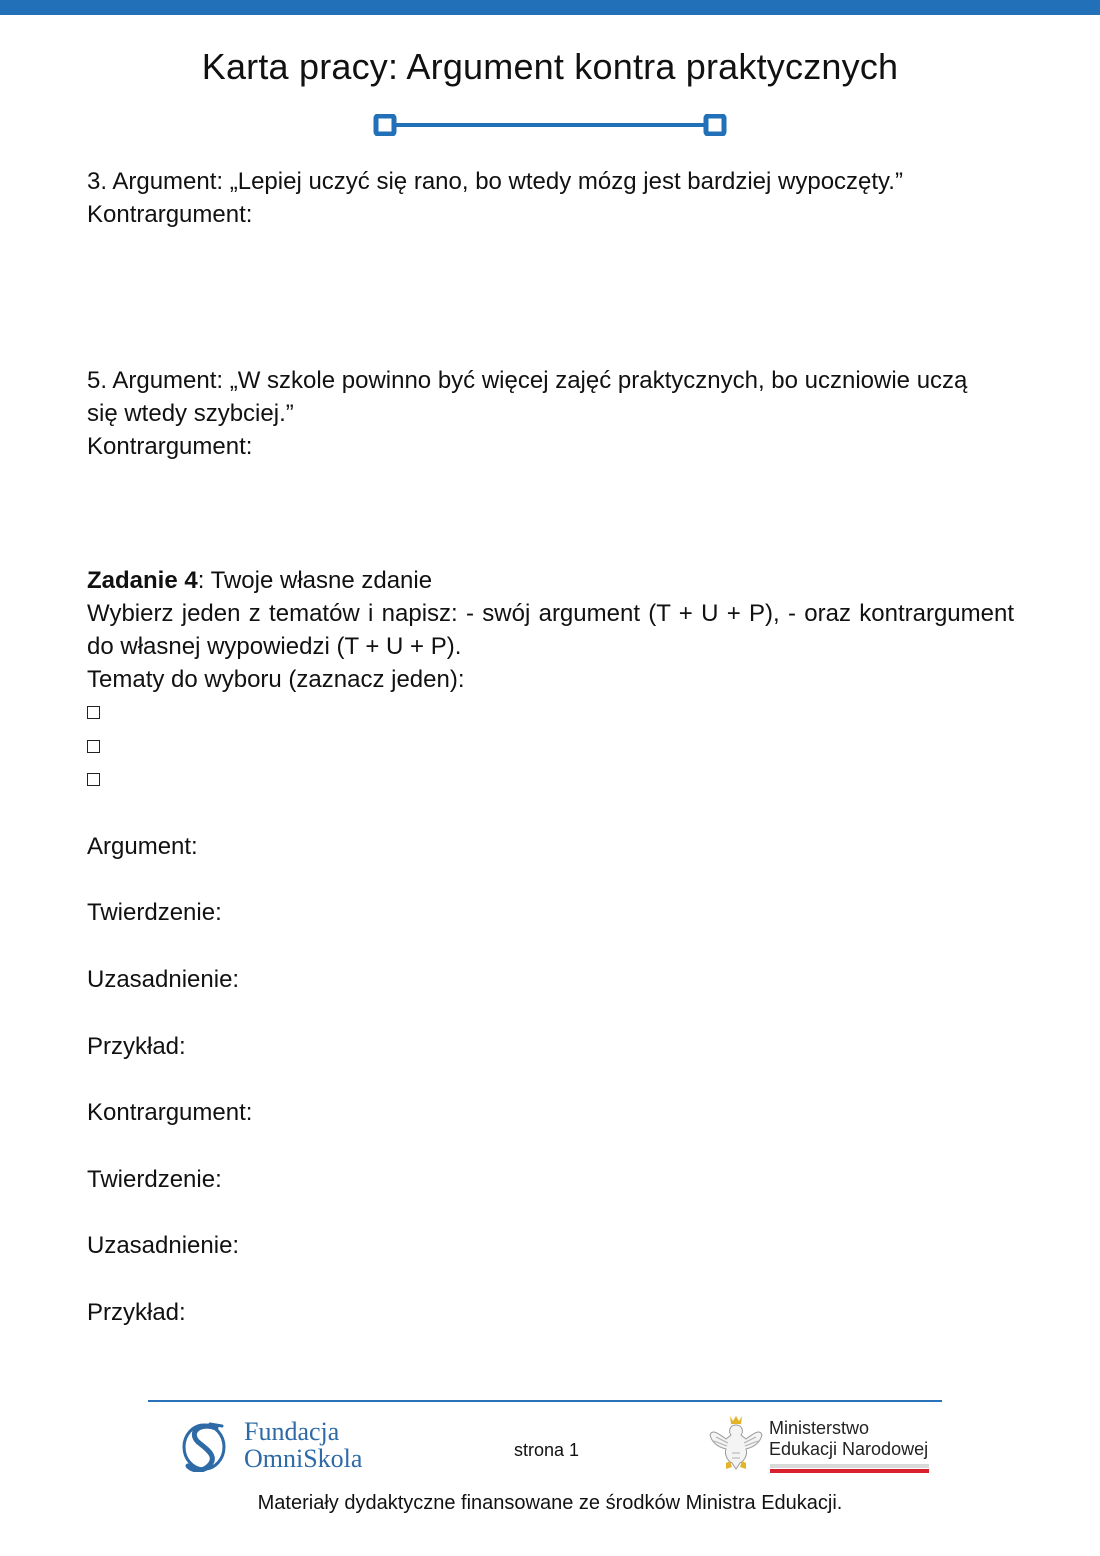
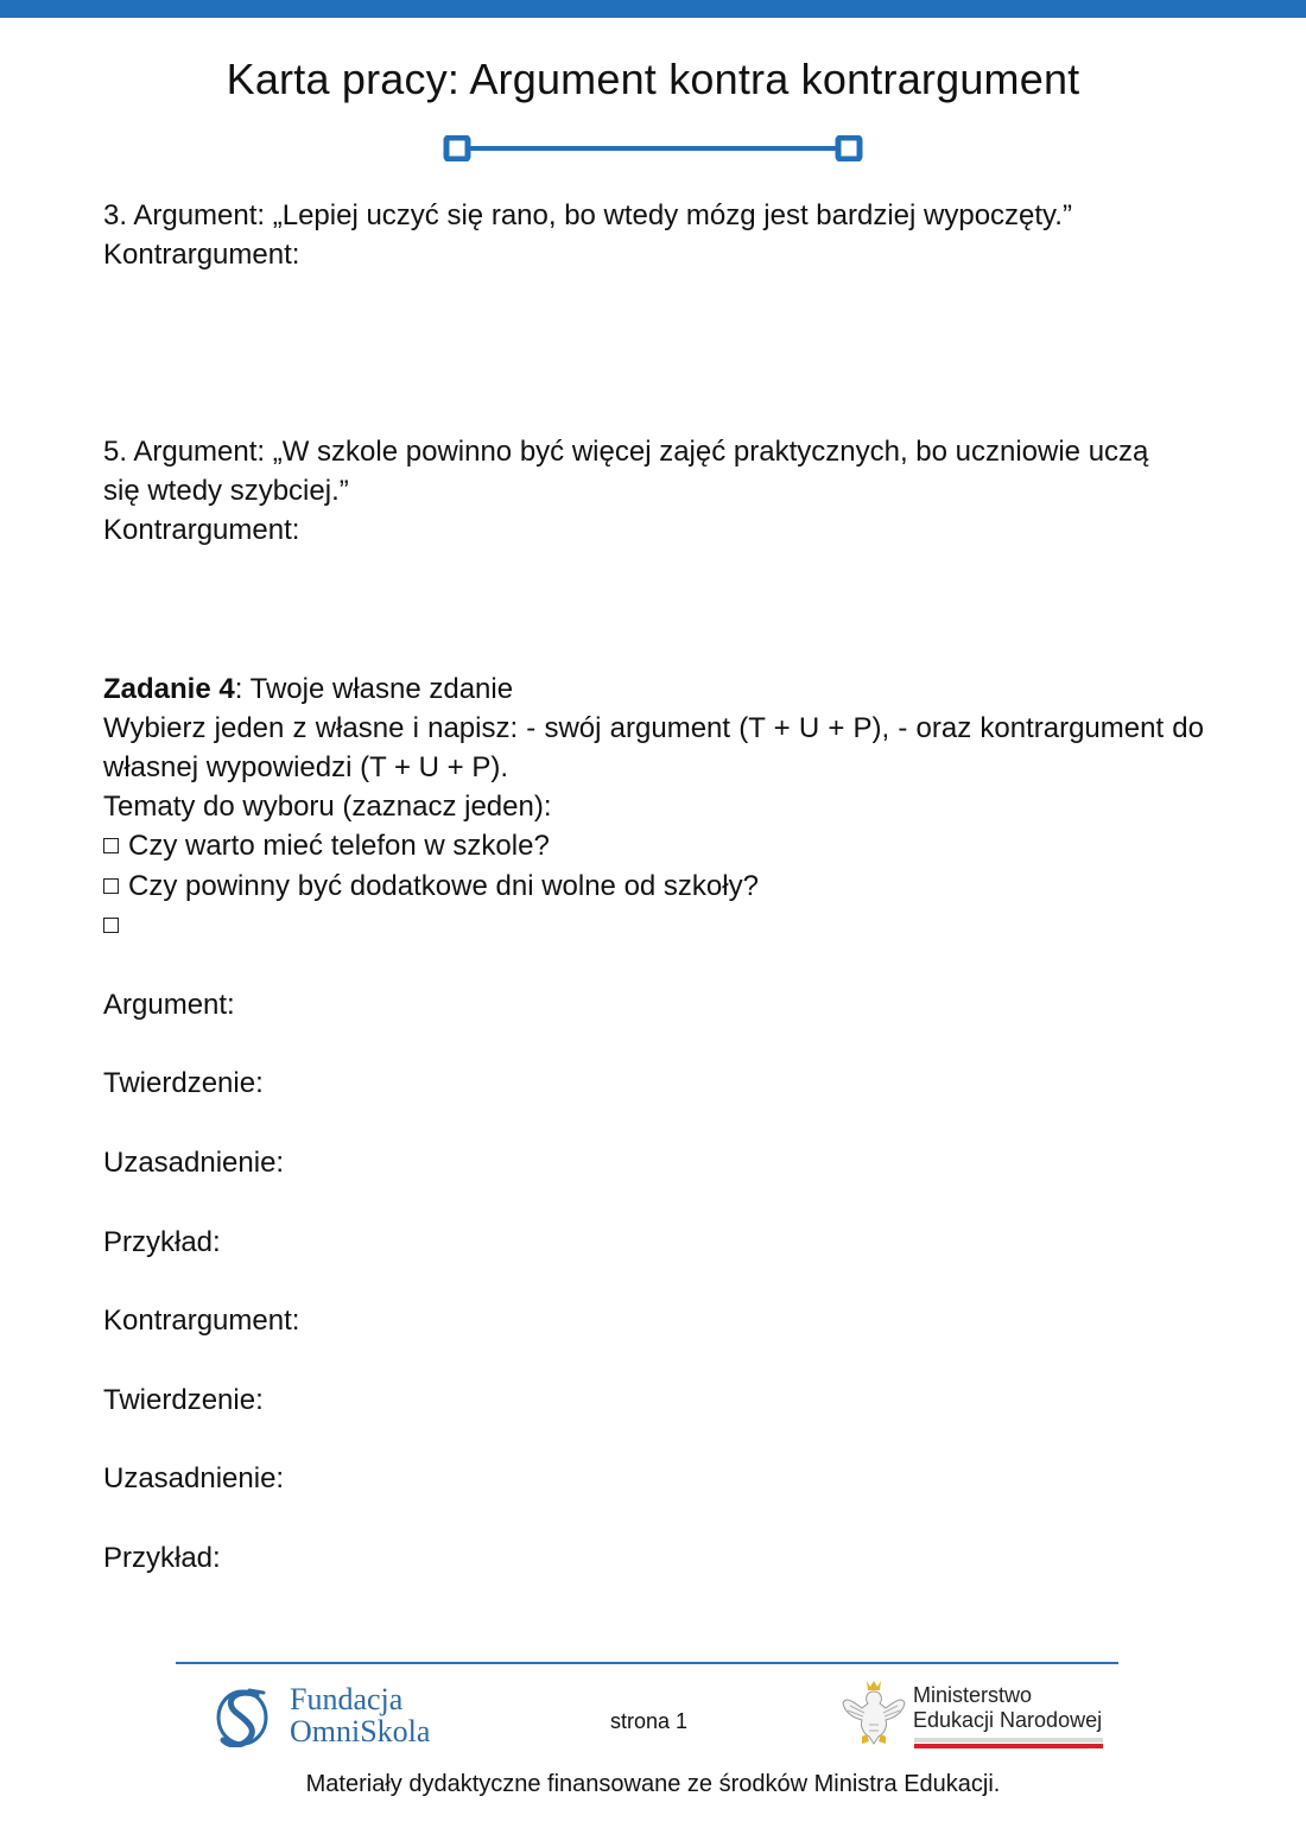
- Karta pracy: Argument kontra praktycznych
+ Karta pracy: Argument kontra kontrargument
  3. Argument: „Lepiej uczyć się rano, bo wtedy mózg jest bardziej wypoczęty.”
  Kontrargument:
  5. Argument: „W szkole powinno być więcej zajęć praktycznych, bo uczniowie uczą
  się wtedy szybciej.”
  Kontrargument:
  Zadanie 4: Twoje własne zdanie
- Wybierz jeden z tematów i napisz: - swój argument (T + U + P), - oraz kontrargument do własnej wypowiedzi (T + U + P).
+ Wybierz jeden z własne i napisz: - swój argument (T + U + P), - oraz kontrargument do własnej wypowiedzi (T + U + P).
  Tematy do wyboru (zaznacz jeden):
+ Czy warto mieć telefon w szkole?
+ Czy powinny być dodatkowe dni wolne od szkoły?
  Argument:
  Twierdzenie:
  Uzasadnienie:
  Przykład:
  Kontrargument:
  Twierdzenie:
  Uzasadnienie:
  Przykład:
  Fundacja
  OmniSkola
  strona 1
  Ministerstwo
  Edukacji Narodowej
  Materiały dydaktyczne finansowane ze środków Ministra Edukacji.
